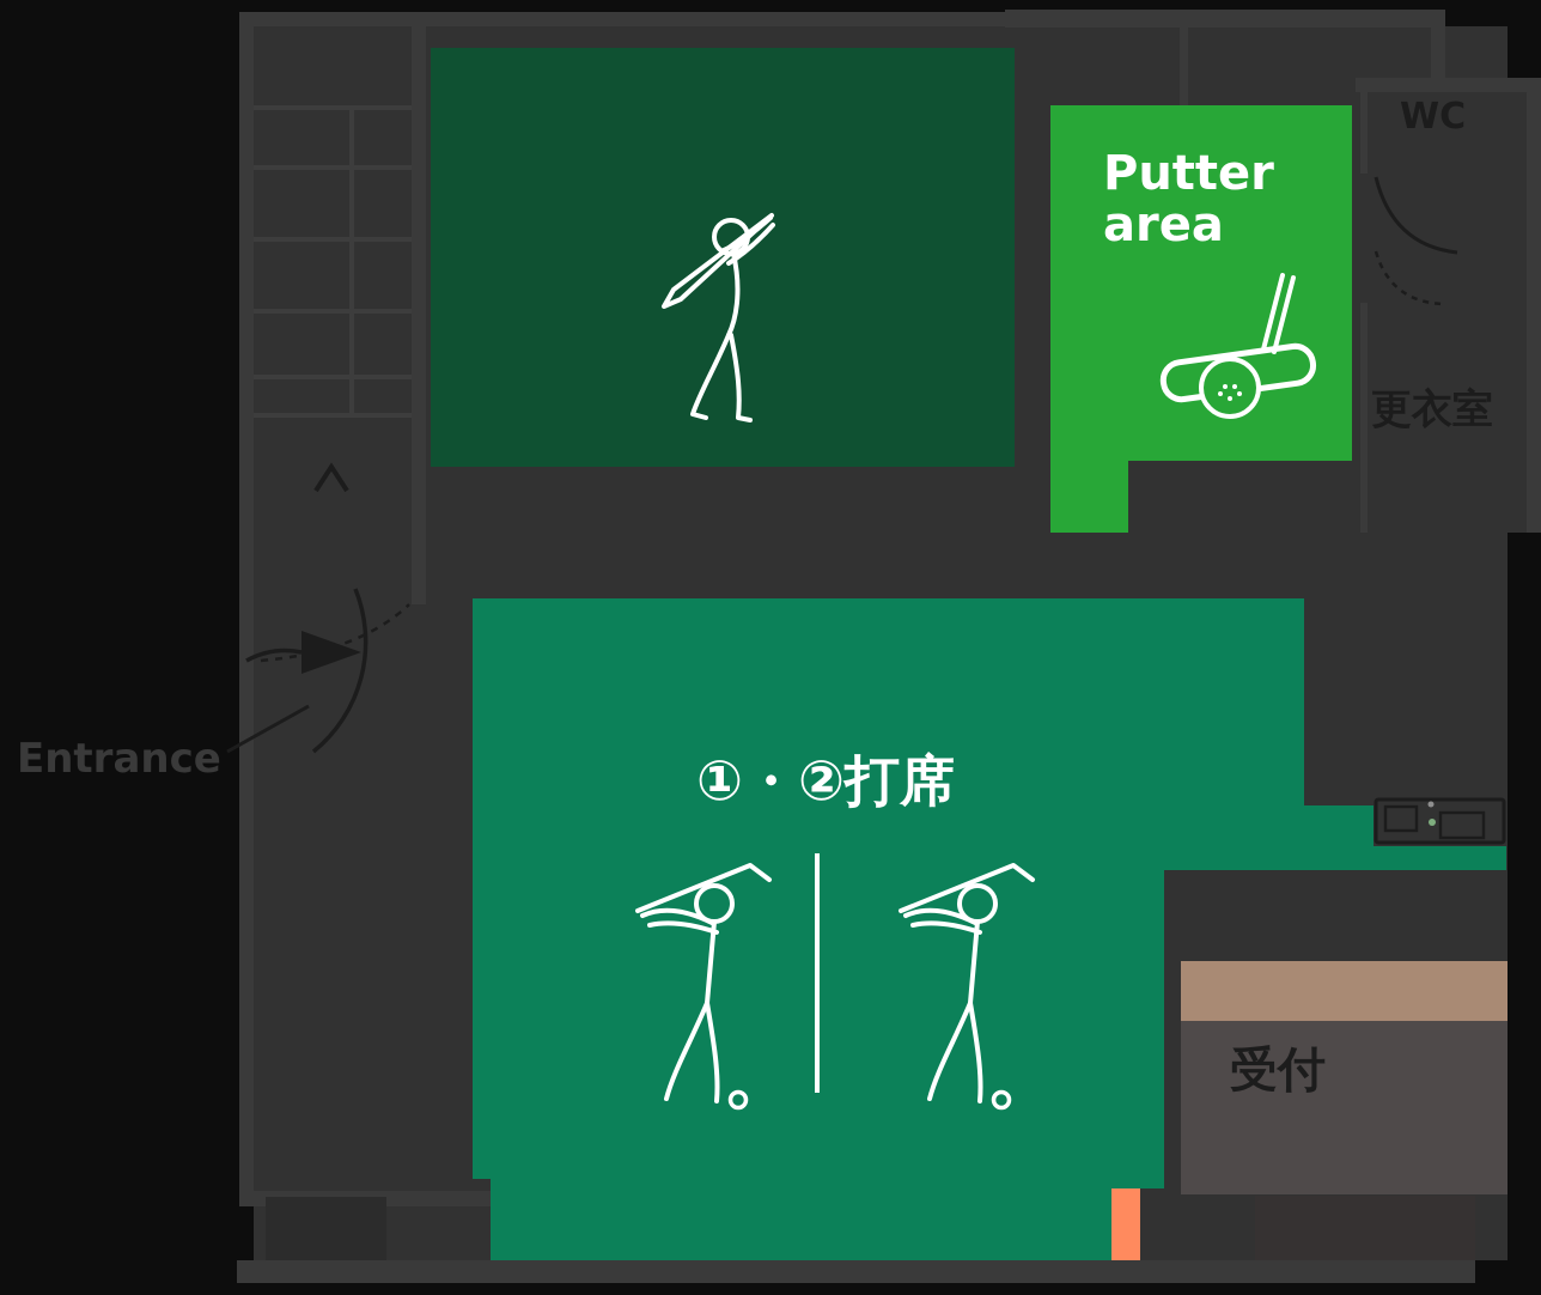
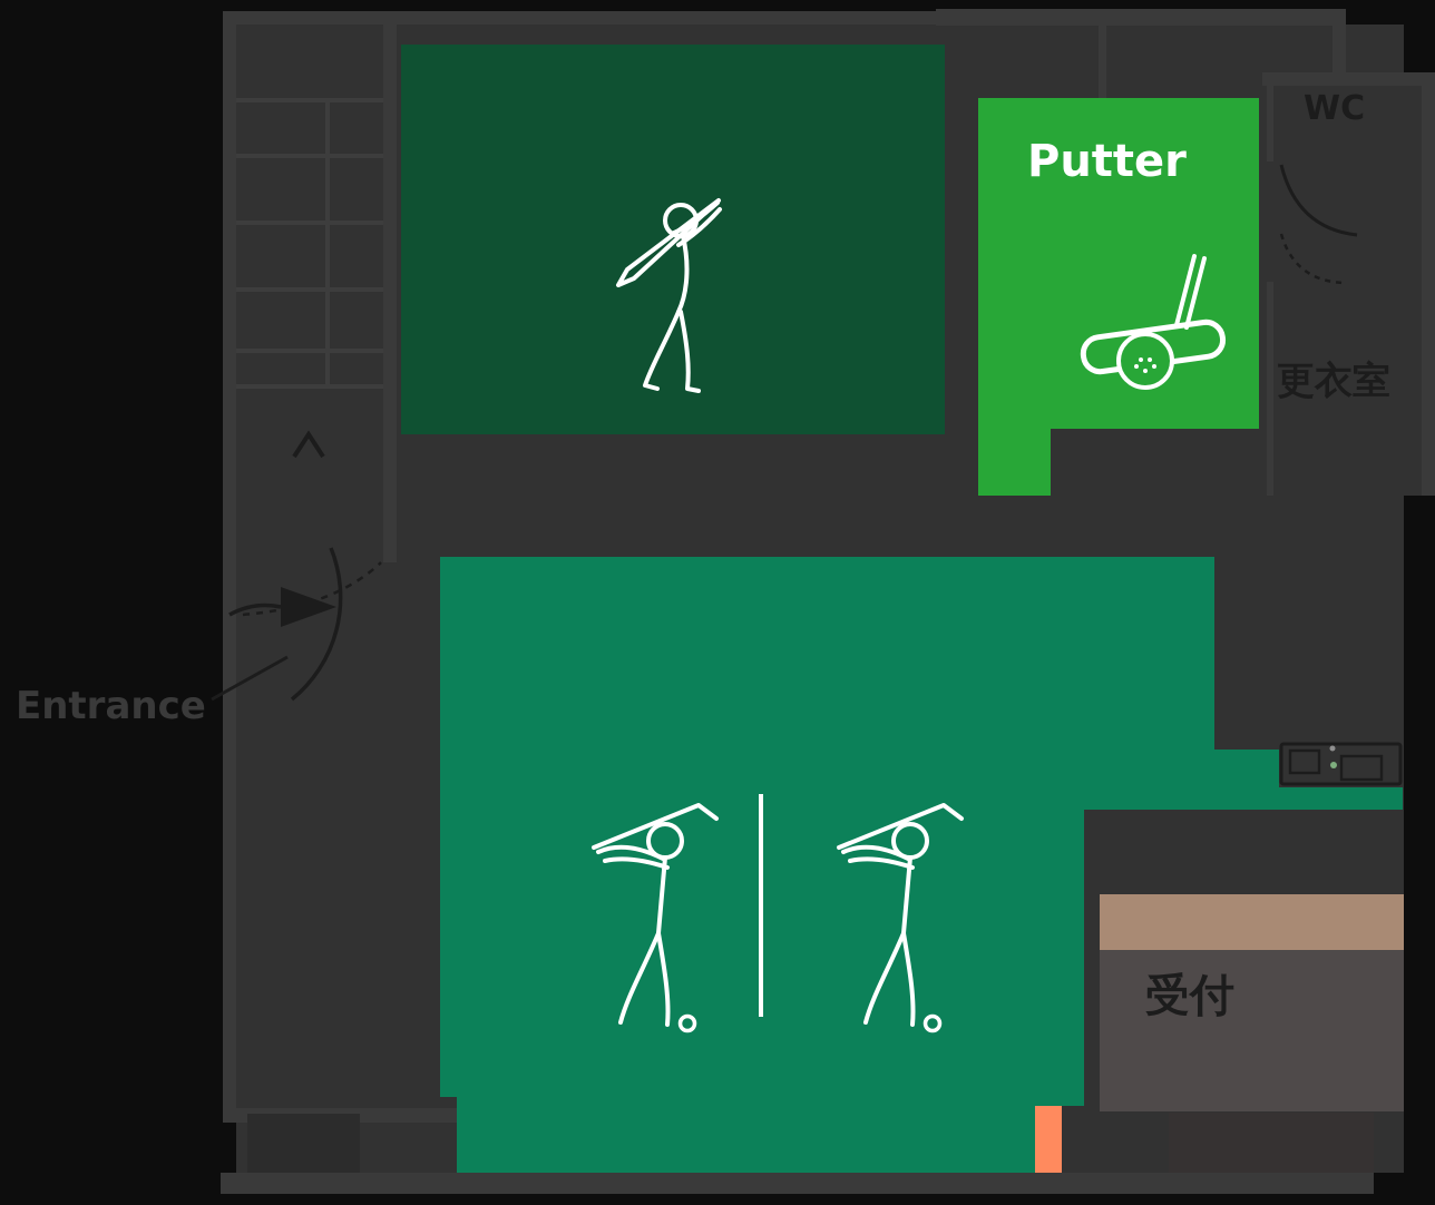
  Putter
- area
- ①・②打席
  受付
  Entrance
